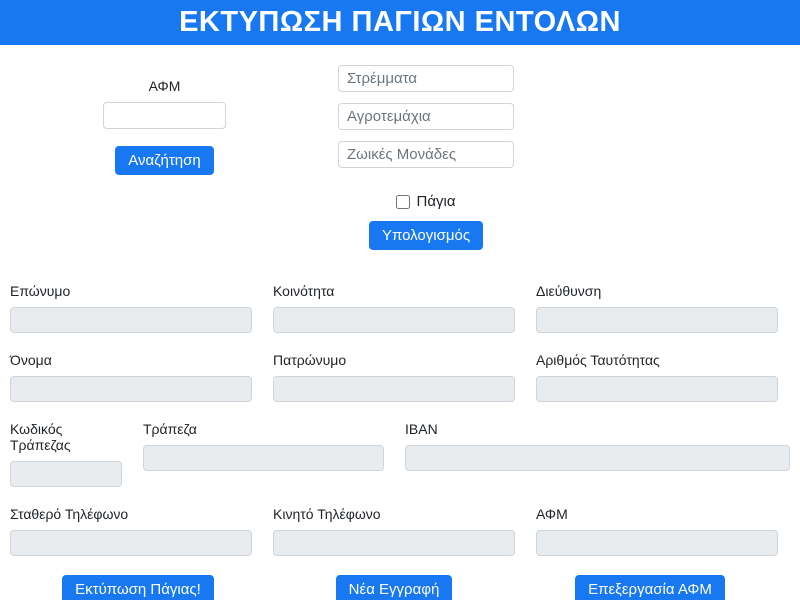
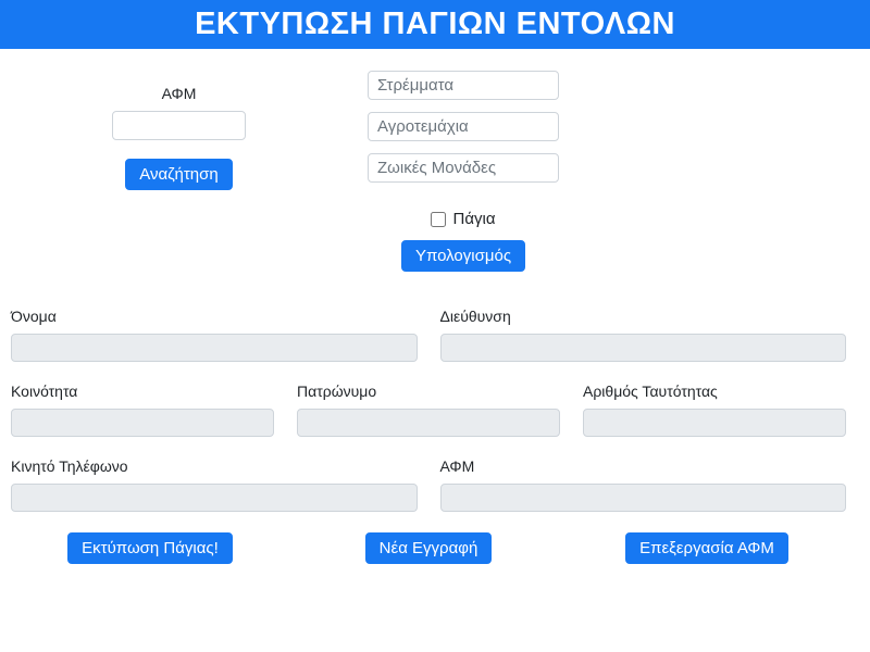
  ΕΚΤΥΠΩΣΗ ΠΑΓΙΩΝ ΕΝΤΟΛΩΝ
  ΑΦΜ
  Αναζήτηση
  Στρέμματα Αγροτεμάχια Ζωικές Μονάδες
  Πάγια
  Υπολογισμός
- Επώνυμο
- Κοινότητα
+ Όνομα
  Διεύθυνση
- Όνομα
+ Κοινότητα
  Πατρώνυμο
  Αριθμός Ταυτότητας
- Κωδικός Τράπεζας
- Τράπεζα
- IBAN
- Σταθερό Τηλέφωνο
  Κινητό Τηλέφωνο
  ΑΦΜ
  Εκτύπωση Πάγιας!
  Νέα Εγγραφή
  Επεξεργασία ΑΦΜ
